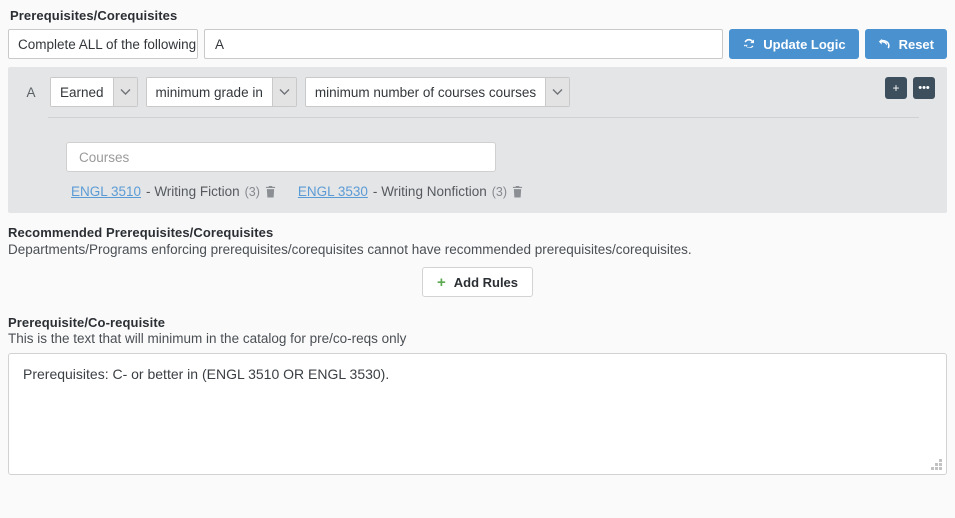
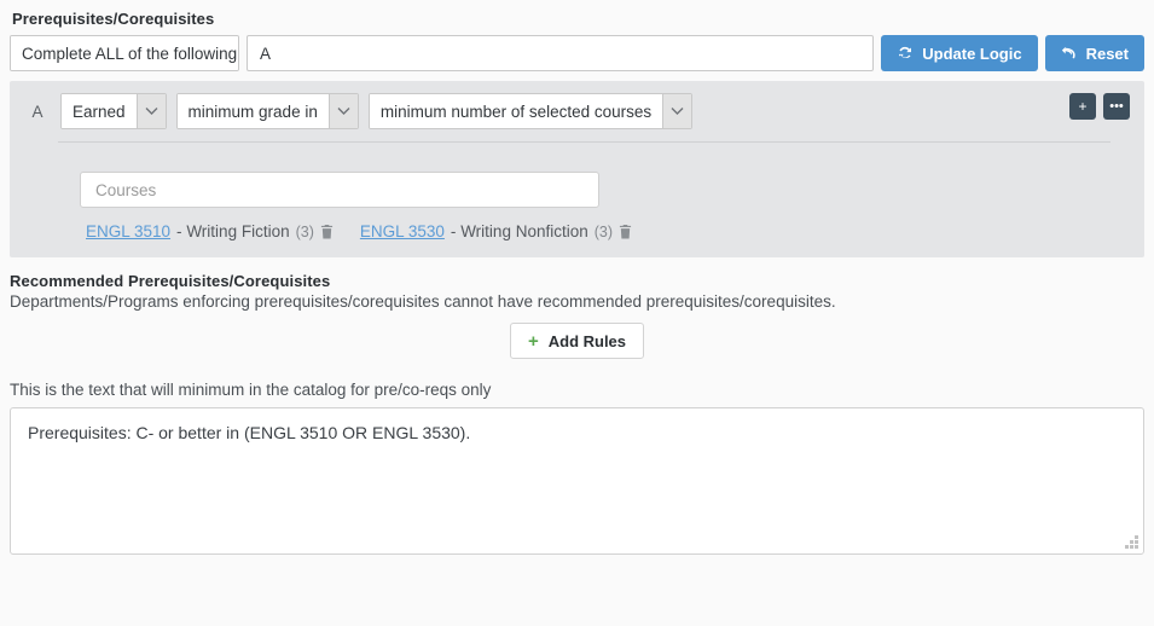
  Prerequisites/Corequisites
  Complete ALL of the following
  A
  Update Logic
  Reset
  +
  •••
  A
  Earned
  minimum grade in
- minimum number of courses courses
+ minimum number of selected courses
  Courses
  ENGL 3510
  - Writing Fiction
  (3)
  ENGL 3530
  - Writing Nonfiction
  (3)
  Recommended Prerequisites/Corequisites
  Departments/Programs enforcing prerequisites/corequisites cannot have recommended prerequisites/corequisites.
  +
  Add Rules
- Prerequisite/Co-requisite
  This is the text that will minimum in the catalog for pre/co-reqs only
  Prerequisites: C- or better in (ENGL 3510 OR ENGL 3530).
